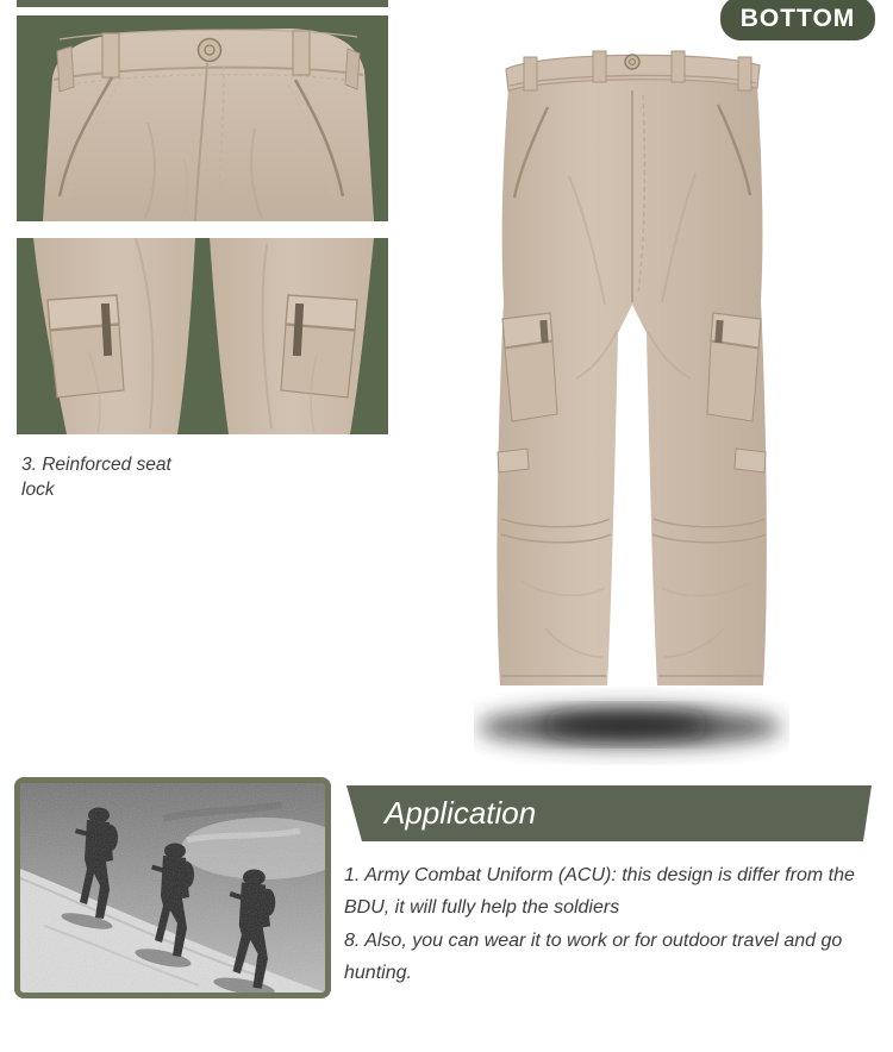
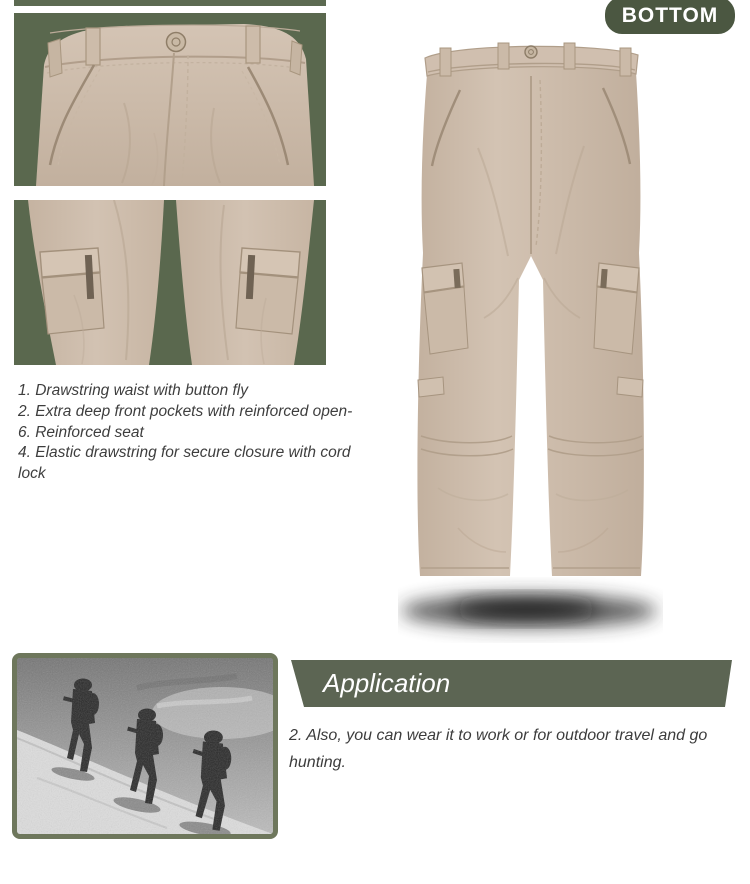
  BOTTOM
+ 1. Drawstring waist with button fly
+ 2. Extra deep front pockets with reinforced open-
- 3. Reinforced seat
+ 6. Reinforced seat
+ 4. Elastic drawstring for secure closure with cord
  lock
  Application
- 1. Army Combat Uniform (ACU): this design is differ from the
- BDU, it will fully help the soldiers
- 8. Also, you can wear it to work or for outdoor travel and go
+ 2. Also, you can wear it to work or for outdoor travel and go
  hunting.
